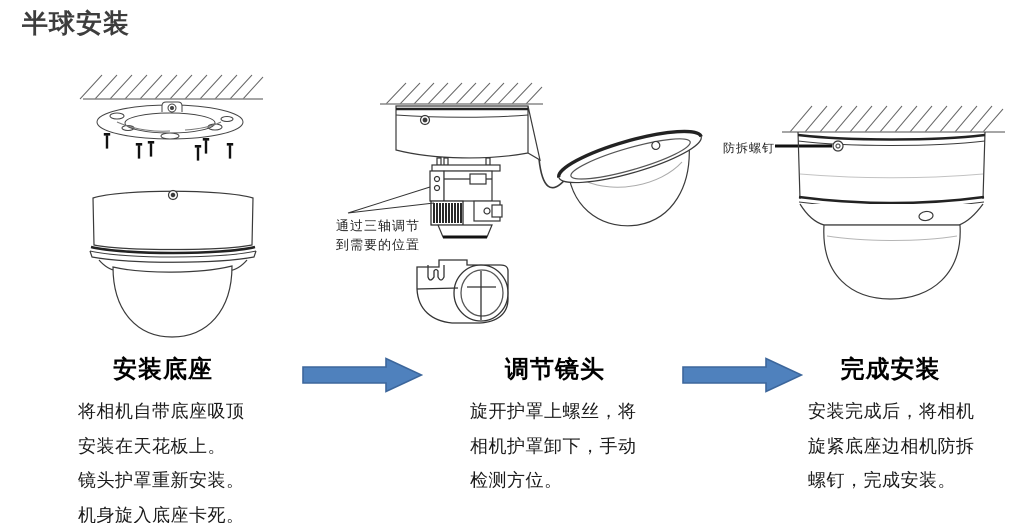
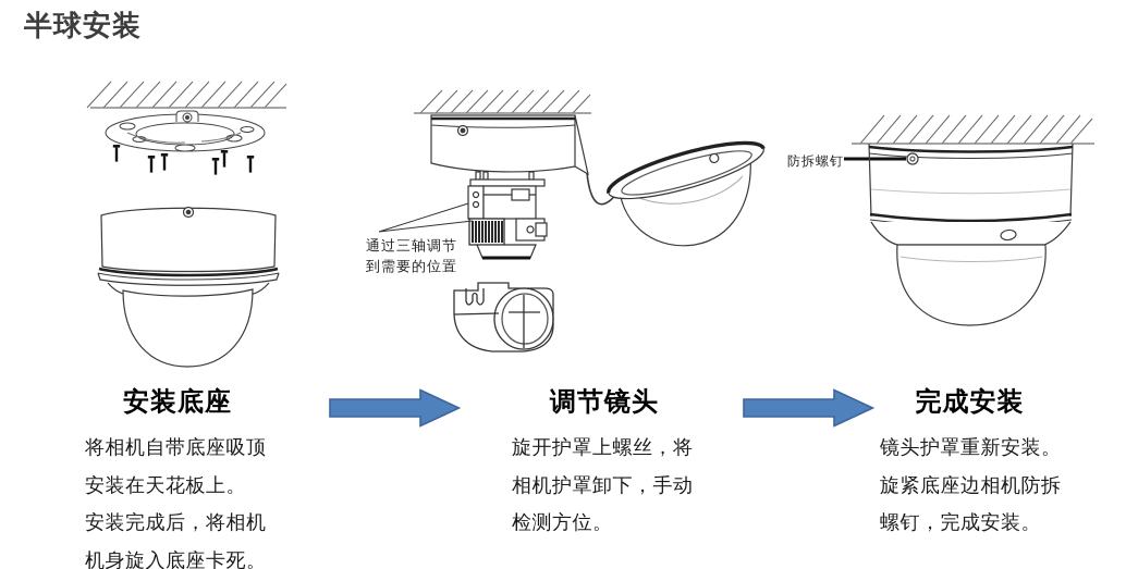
  半球安装
  通过三轴调节
  到需要的位置
  防拆螺钉
  安装底座
  将相机自带底座吸顶
  安装在天花板上。
- 镜头护罩重新安装。
+ 安装完成后，将相机
  机身旋入底座卡死。
  调节镜头
  旋开护罩上螺丝，将
  相机护罩卸下，手动
  检测方位。
  完成安装
- 安装完成后，将相机
+ 镜头护罩重新安装。
  旋紧底座边相机防拆
  螺钉，完成安装。
